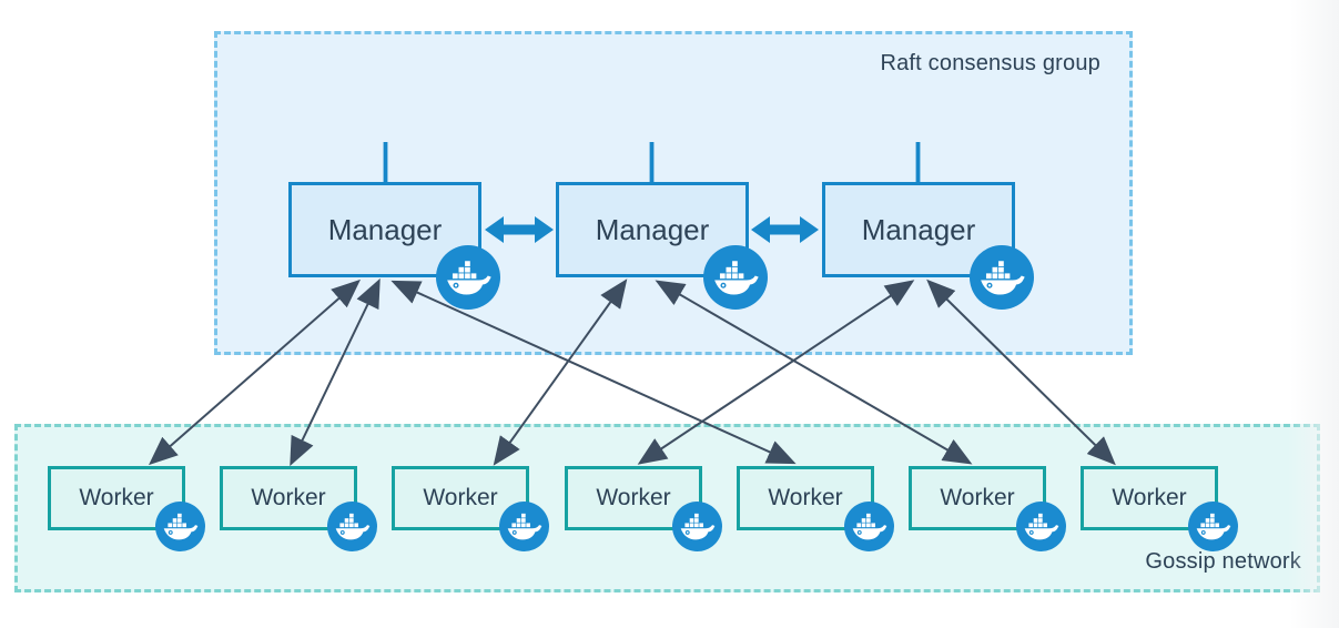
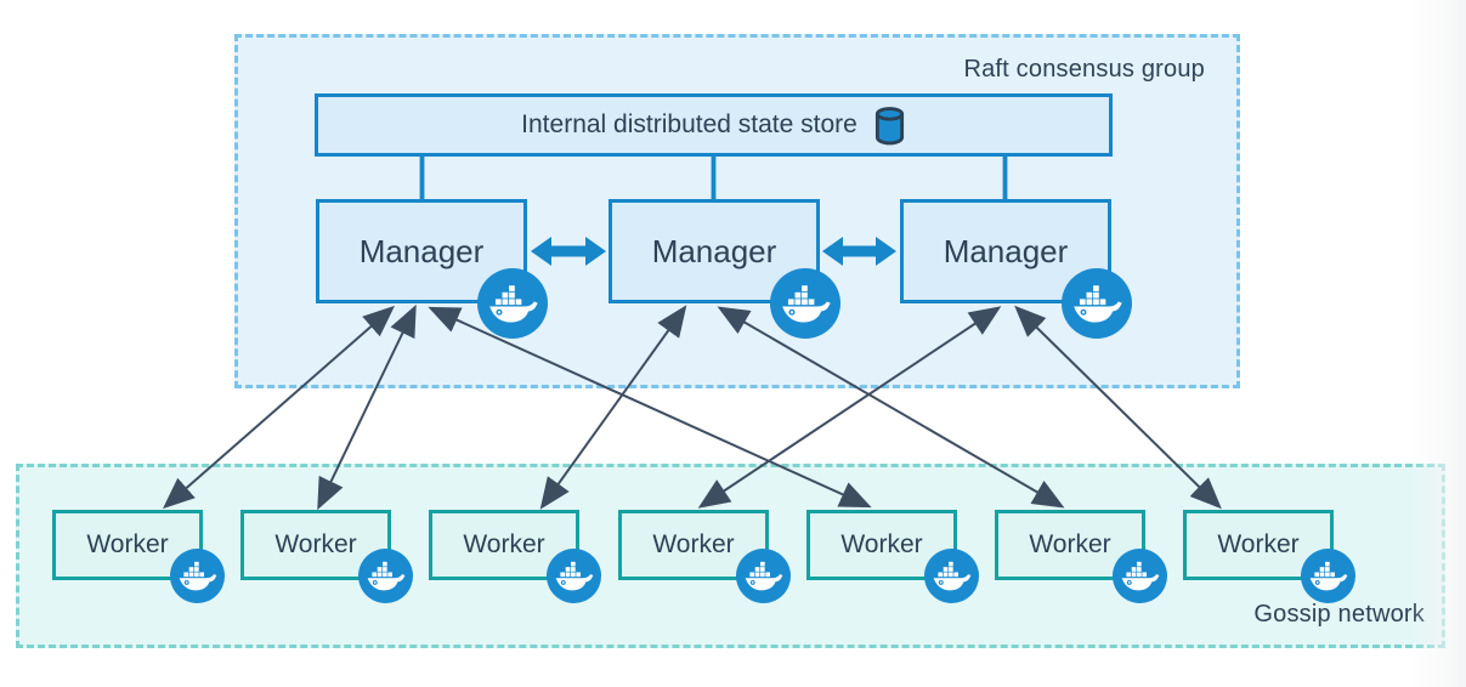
  Gossip networ
  Raft consensus group
+ Internal distributed state store
  Manager
  Manager
  Manager
  Worker
  Worker
  Worker
  Worker
  Worker
  Worker
  Worker
